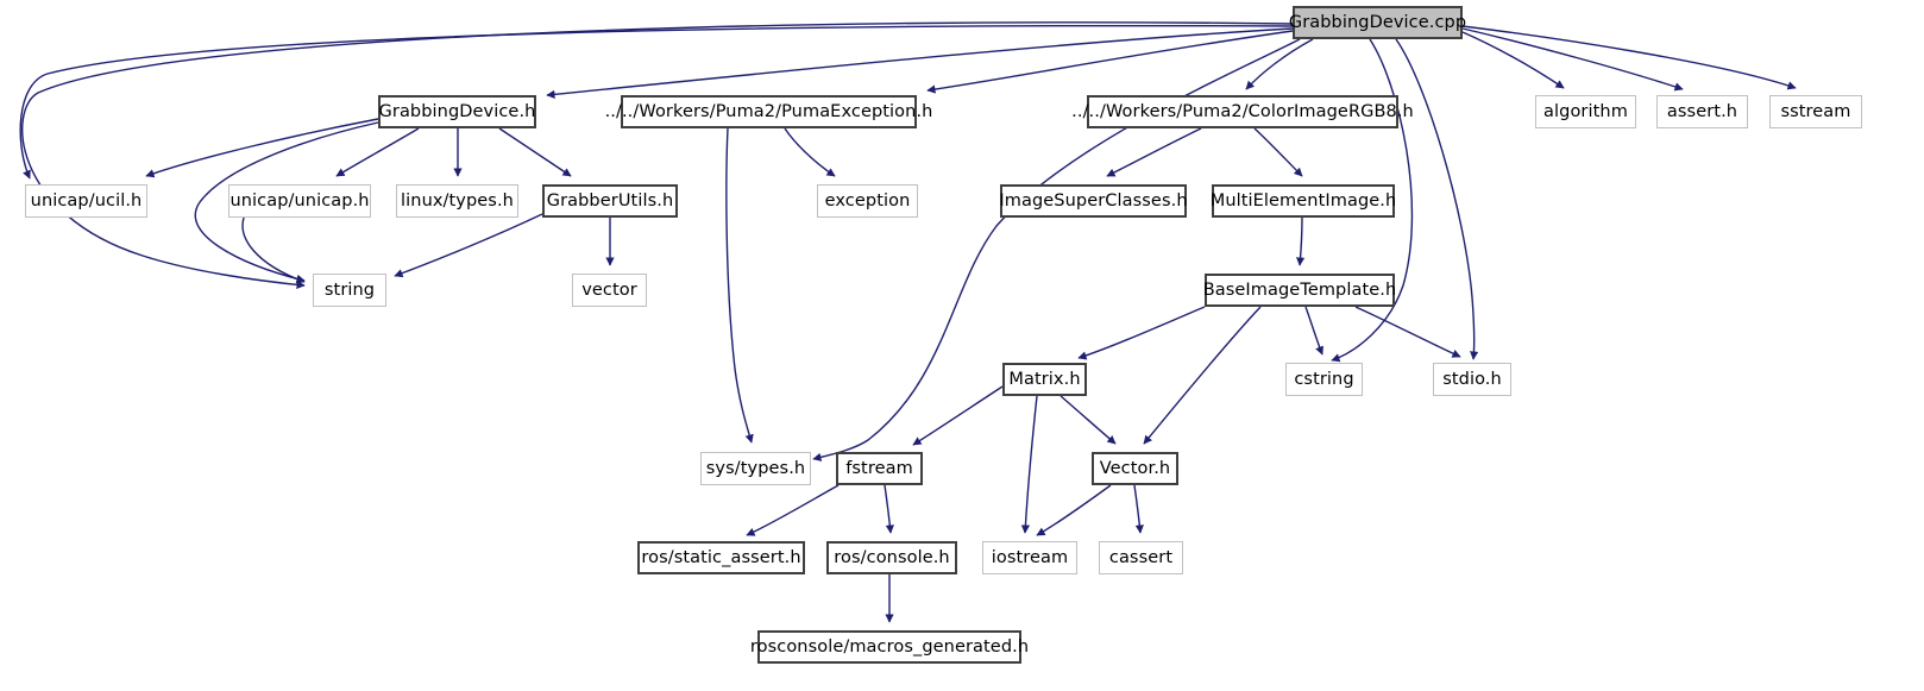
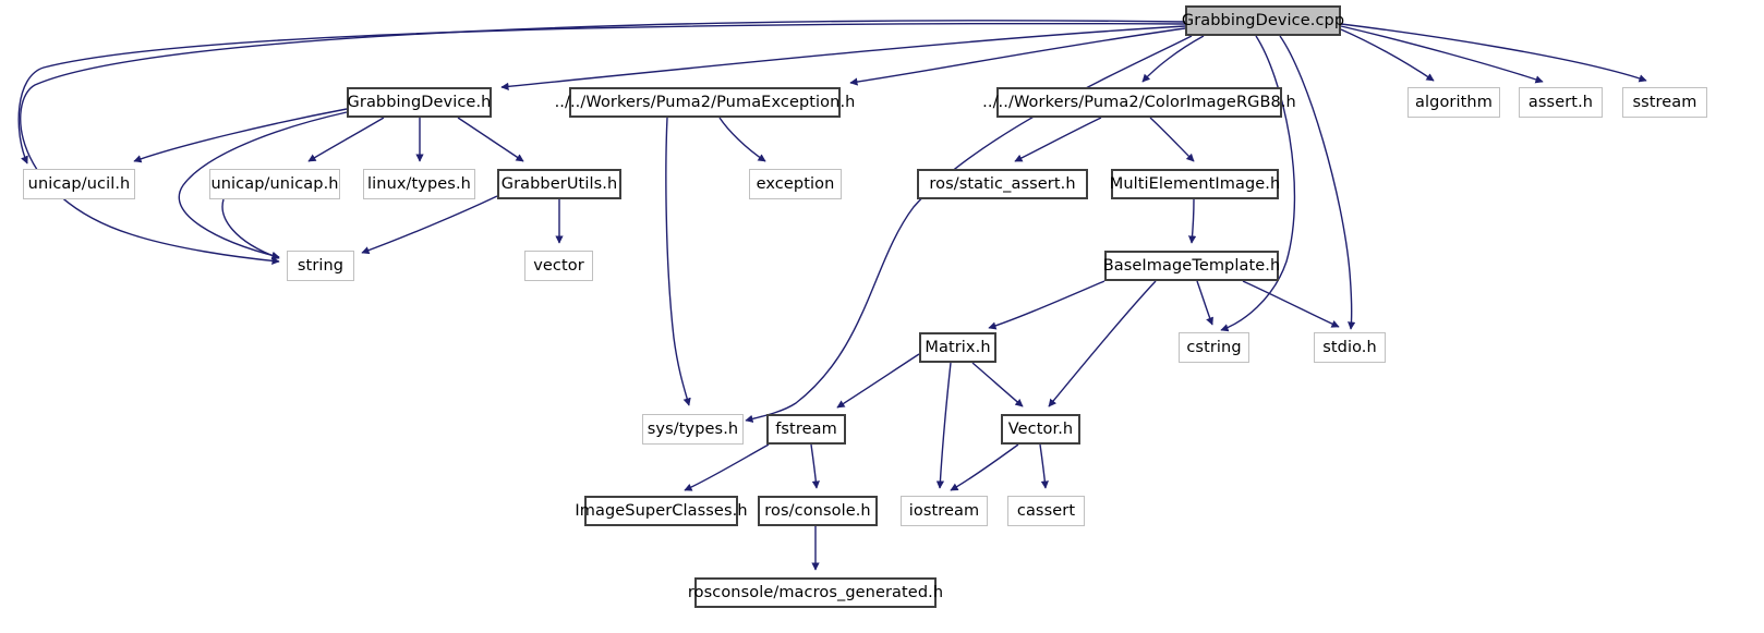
  GrabbingDevice.cpp
  GrabbingDevice.h
  ../../Workers/Puma2/PumaException.h
  ../../Workers/Puma2/ColorImageRGB8.h
  algorithm
  assert.h
  sstream
  unicap/ucil.h
  unicap/unicap.h
  linux/types.h
  GrabberUtils.h
  exception
- ImageSuperClasses.h
+ ros/static_assert.h
  MultiElementImage.h
  string
  vector
  BaseImageTemplate.h
  Matrix.h
  cstring
  stdio.h
  sys/types.h
  fstream
  Vector.h
- ros/static_assert.h
+ ImageSuperClasses.h
  ros/console.h
  iostream
  cassert
  rosconsole/macros_generated.h
